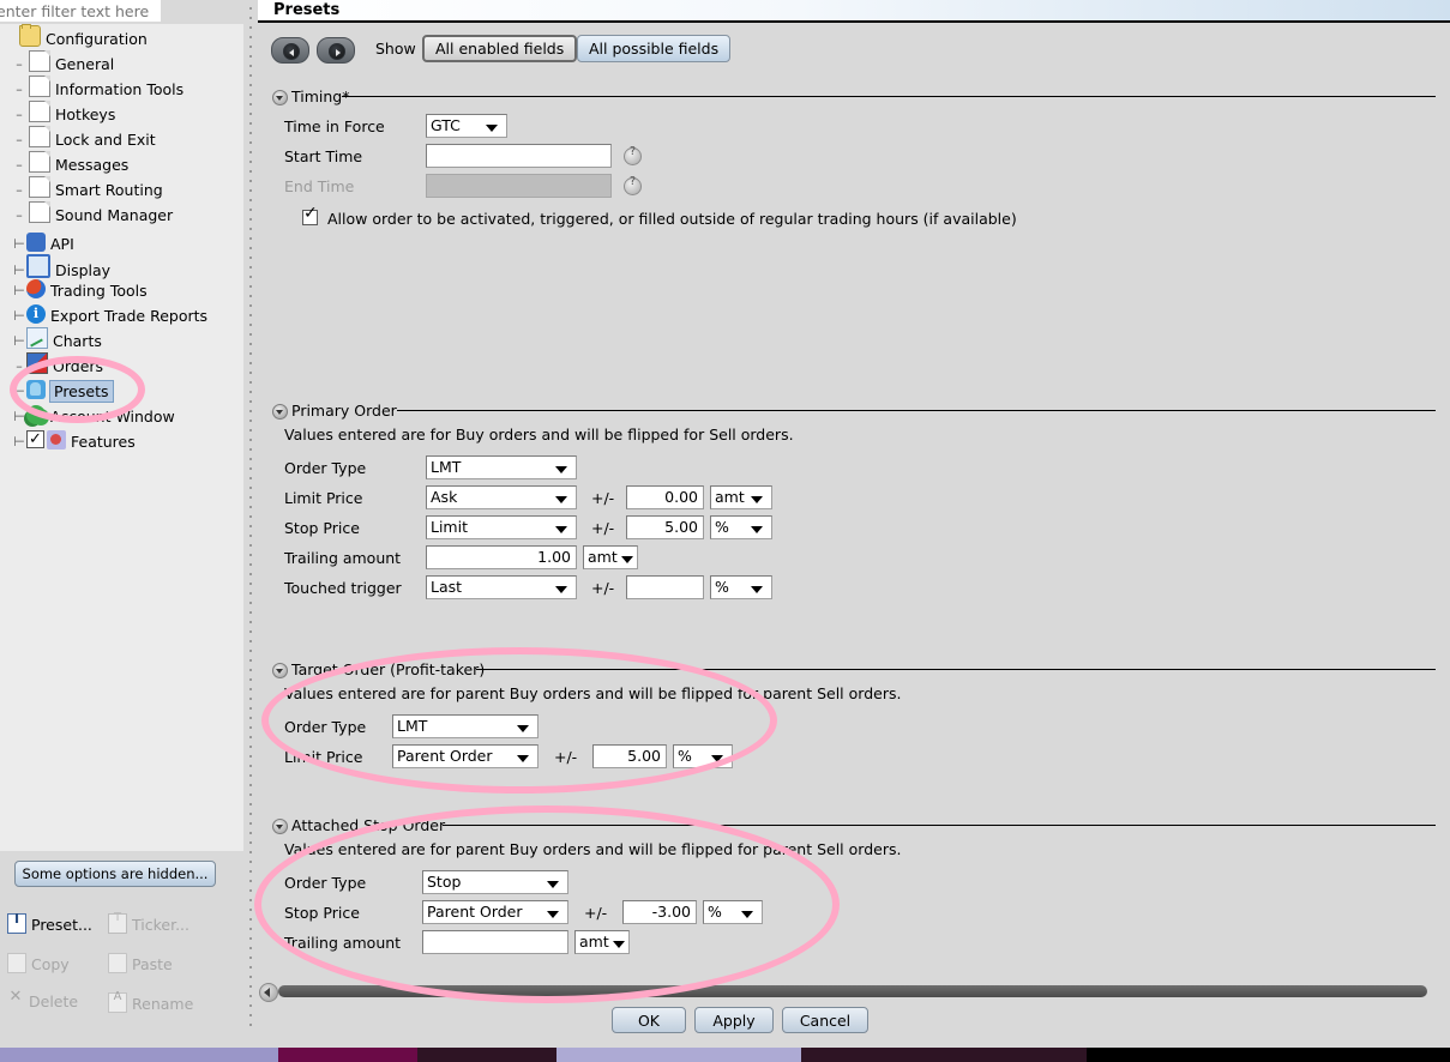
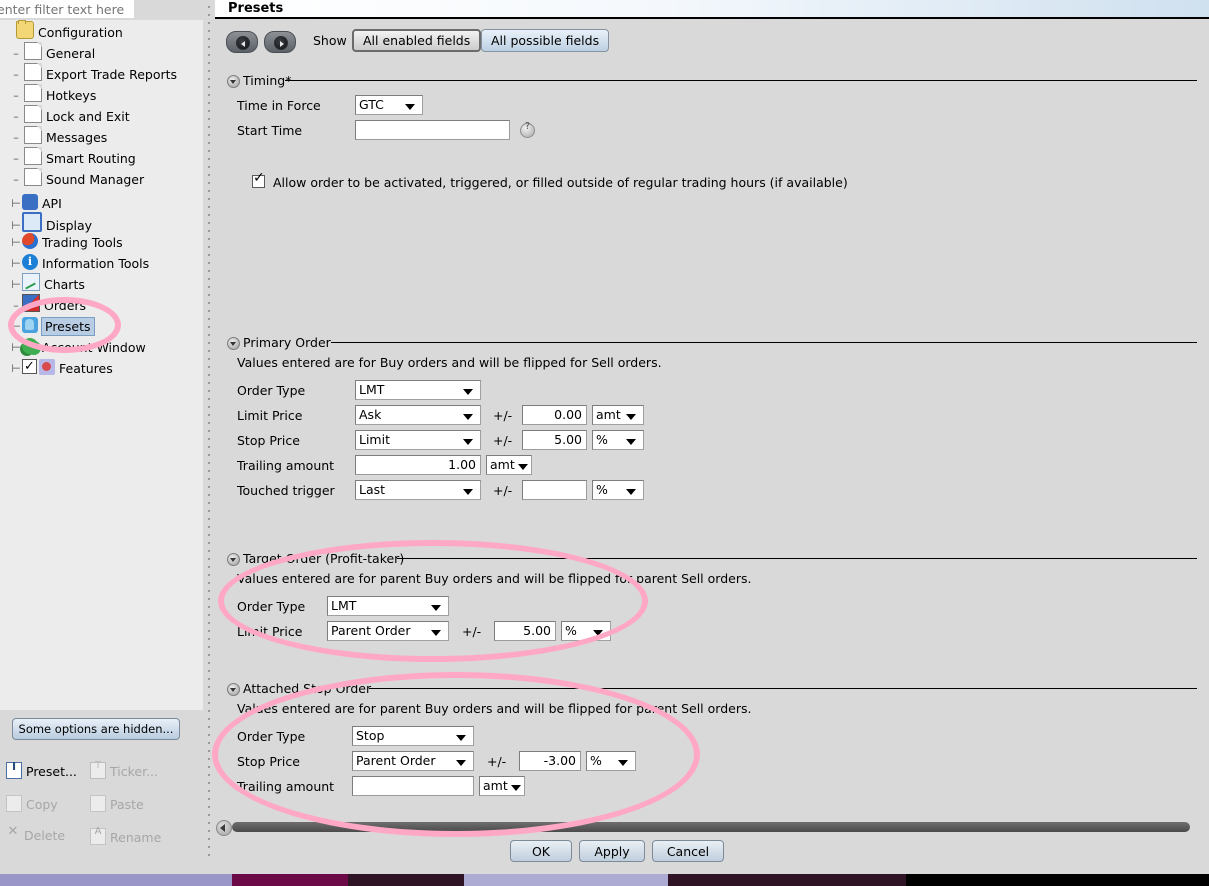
  enter filter text here
  Configuration
  – General
- – Information Tools
+ – Export Trade Reports
  – Hotkeys
  – Lock and Exit
  – Messages
  – Smart Routing
  – Sound Manager
  ⊢ API
  ⊢ Display
  ⊢ Trading Tools
- ⊢ Export Trade Reports
+ ⊢ Information Tools
  ⊢ Charts
  – Orders
  ⊢ Presets
  ⊢ Account Window
  ⊢ Features
  Some options are hidden...
  Preset...
  Ticker...
  Copy
  Paste
  Delete
  Rename
  Presets
  Show
  All enabled fields
  All possible fields
  Timing*
  Time in Force
  GTC
  Start Time
- End Time
  Allow order to be activated, triggered, or filled outside of regular trading hours (if available)
  Primary Order
  Values entered are for Buy orders and will be flipped for Sell orders.
  Order Type
  LMT
  Limit Price
  Ask
  +/-
  0.00
  amt
  Stop Price
  Limit
  +/-
  5.00
  %
  Trailing amount
  1.00
  amt
  Touched trigger
  Last
  +/-
  %
  Target Order (Profit-taker)
  Values entered are for parent Buy orders and will be flipped for parent Sell orders.
  Order Type
  LMT
  Limit Price
  Parent Order
  +/-
  5.00
  %
  Attached Stop Order
  Values entered are for parent Buy orders and will be flipped for parent Sell orders.
  Order Type
  Stop
  Stop Price
  Parent Order
  +/-
  -3.00
  %
  Trailing amount
  amt
  OK
  Apply
  Cancel
